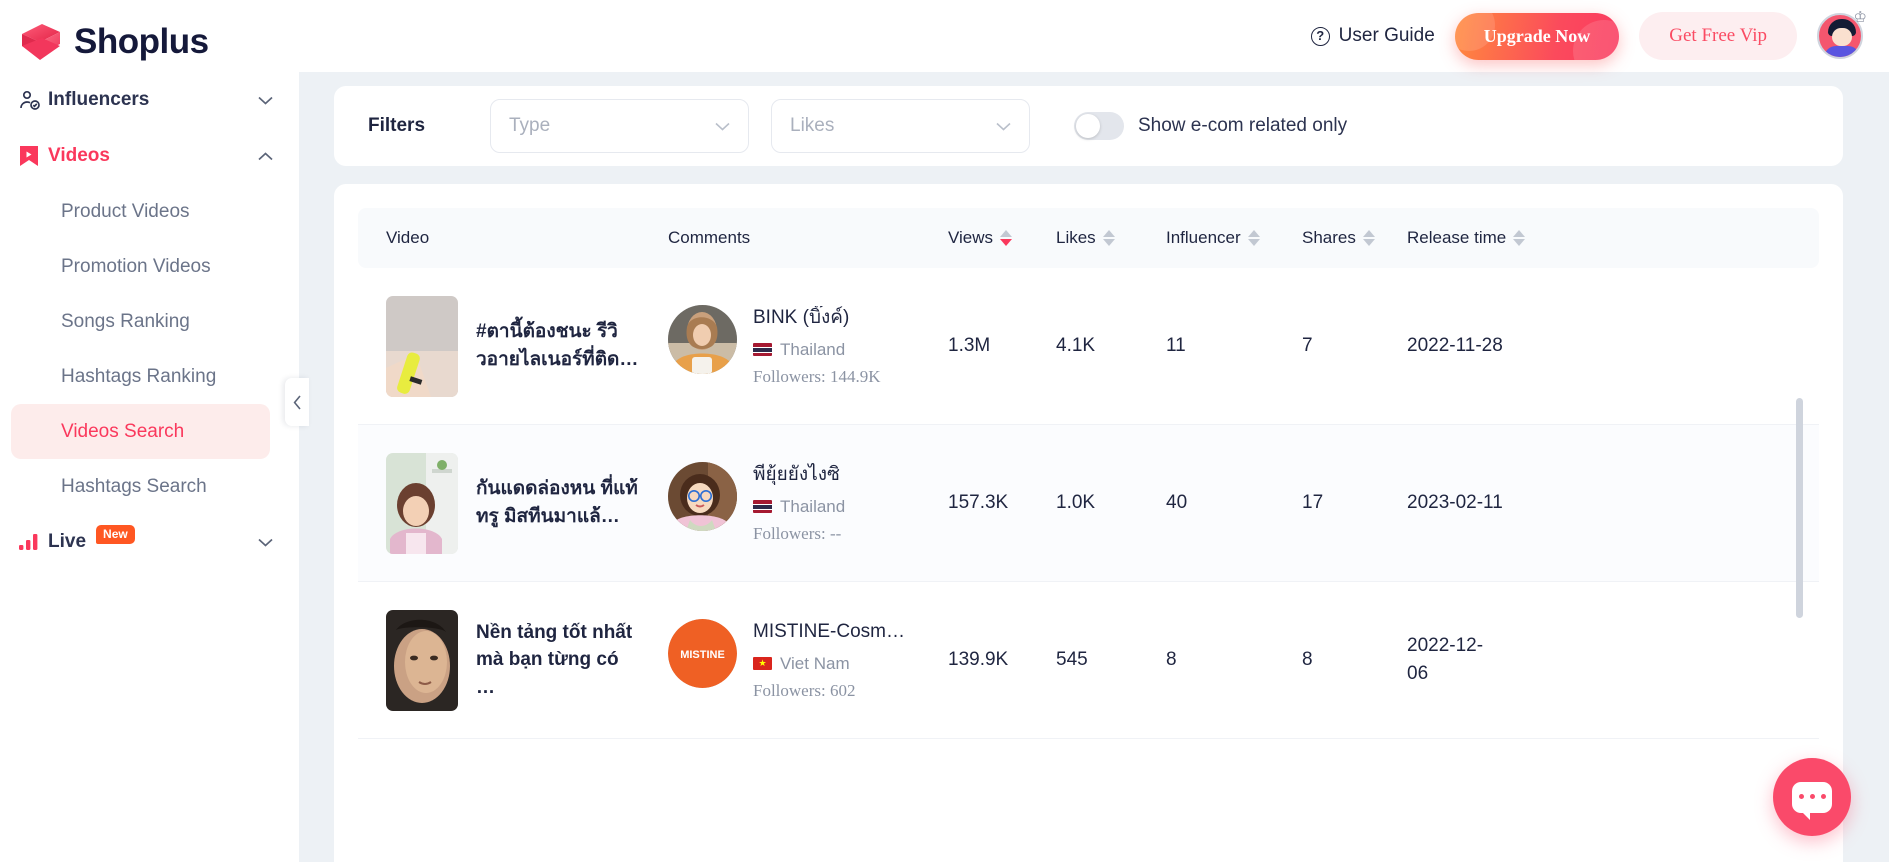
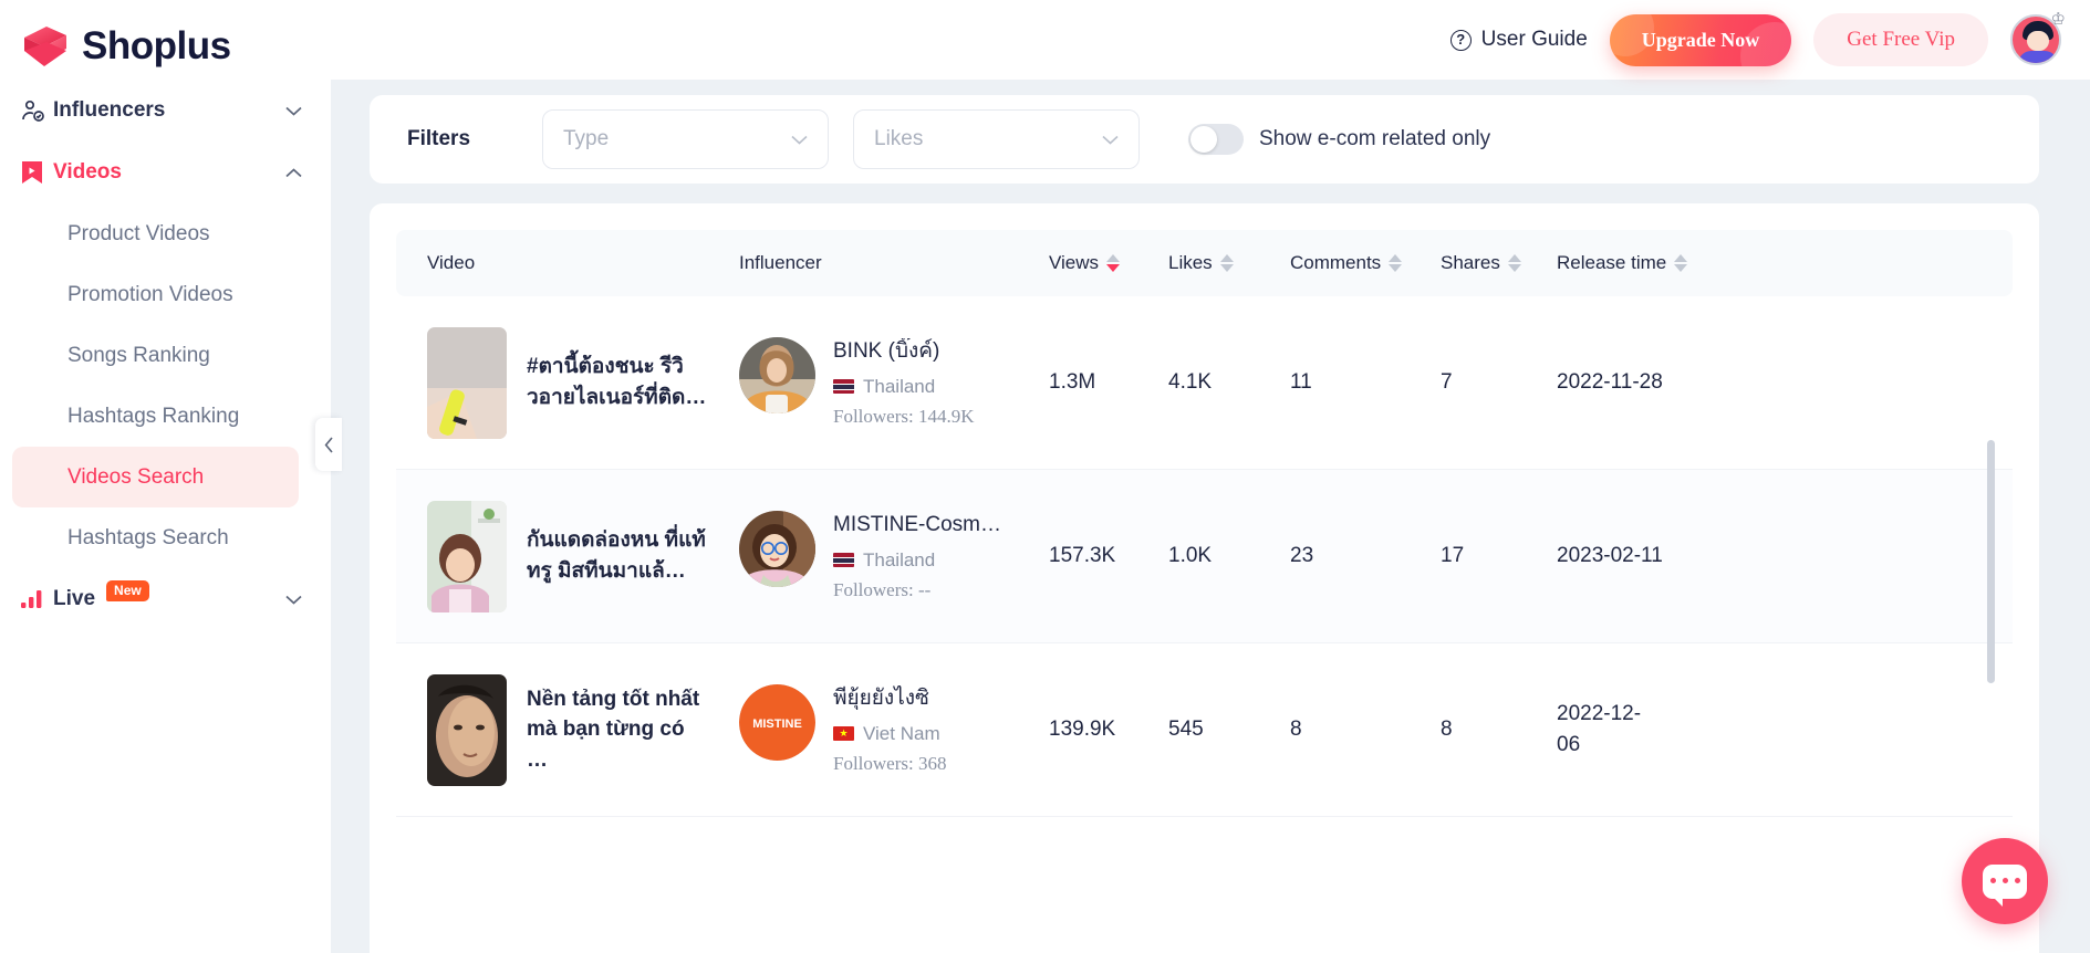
  Shoplus
  Influencers
  Videos
  Product Videos
  Promotion Videos
  Songs Ranking
  Hashtags Ranking
  Videos Search
  Hashtags Search
  Live New
  ?
  User Guide
  Upgrade Now
  Get Free Vip
  ♔
  Filters
  Type
  Likes
  Show e-com related only
  Video
- Comments
+ Influencer
  Views
  Likes
- Influencer
+ Comments
  Shares
  Release time
  #ตานี้ต้องชนะ รีวิวอายไลเนอร์ที่ติด…
  BINK (บิ๊งค์)
  Thailand
  Followers: 144.9K
  1.3M
  4.1K
  11
  7
  2022-11-28
  กันแดดล่องหน ที่แท้ทรู มิสทีนมาแล้…
- พี่ยุ้ยยังไงซิ
+ MISTINE-Cosm…
  Thailand
  Followers: --
  157.3K
  1.0K
- 40
+ 23
  17
  2023-02-11
  Nền tảng tốt nhất mà bạn từng có …
  MISTINE
- MISTINE-Cosm…
+ พี่ยุ้ยยังไงซิ
  ★
  Viet Nam
- Followers: 602
+ Followers: 368
  139.9K
  545
  8
  8
  2022-12-06
